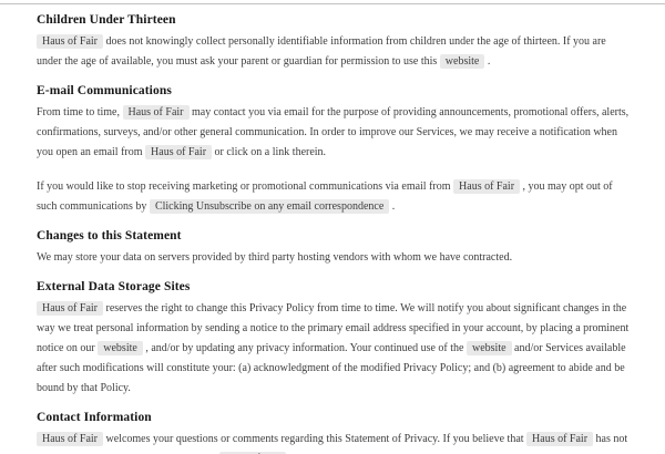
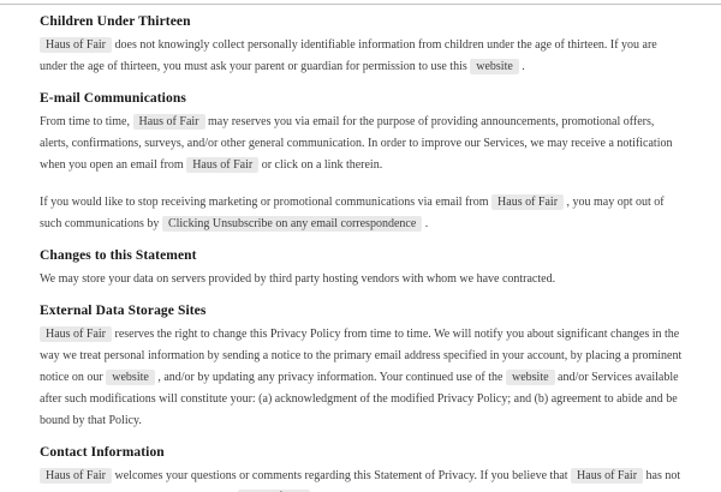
  Children Under Thirteen
- Haus of Fair does not knowingly collect personally identifiable information from children under the age of thirteen. If you are under the age of available, you must ask your parent or guardian for permission to use this website .
+ Haus of Fair does not knowingly collect personally identifiable information from children under the age of thirteen. If you are under the age of thirteen, you must ask your parent or guardian for permission to use this website .
  E-mail Communications
- From time to time, Haus of Fair may contact you via email for the purpose of providing announcements, promotional offers, alerts, confirmations, surveys, and/or other general communication. In order to improve our Services, we may receive a notification when you open an email from Haus of Fair or click on a link therein.
+ From time to time, Haus of Fair may reserves you via email for the purpose of providing announcements, promotional offers, alerts, confirmations, surveys, and/or other general communication. In order to improve our Services, we may receive a notification when you open an email from Haus of Fair or click on a link therein.
  If you would like to stop receiving marketing or promotional communications via email from Haus of Fair , you may opt out of such communications by Clicking Unsubscribe on any email correspondence .
  Changes to this Statement
  We may store your data on servers provided by third party hosting vendors with whom we have contracted.
  External Data Storage Sites
  Haus of Fair reserves the right to change this Privacy Policy from time to time. We will notify you about significant changes in the way we treat personal information by sending a notice to the primary email address specified in your account, by placing a prominent notice on our website , and/or by updating any privacy information. Your continued use of the website and/or Services available after such modifications will constitute your: (a) acknowledgment of the modified Privacy Policy; and (b) agreement to abide and be bound by that Policy.
  Contact Information
